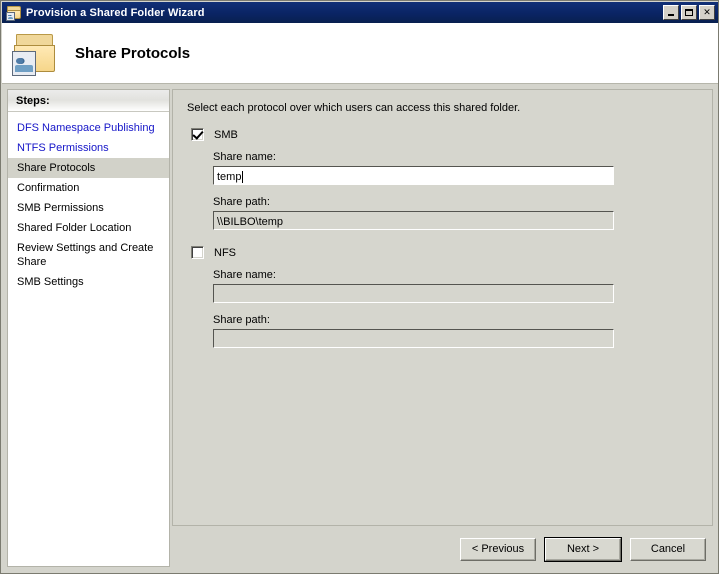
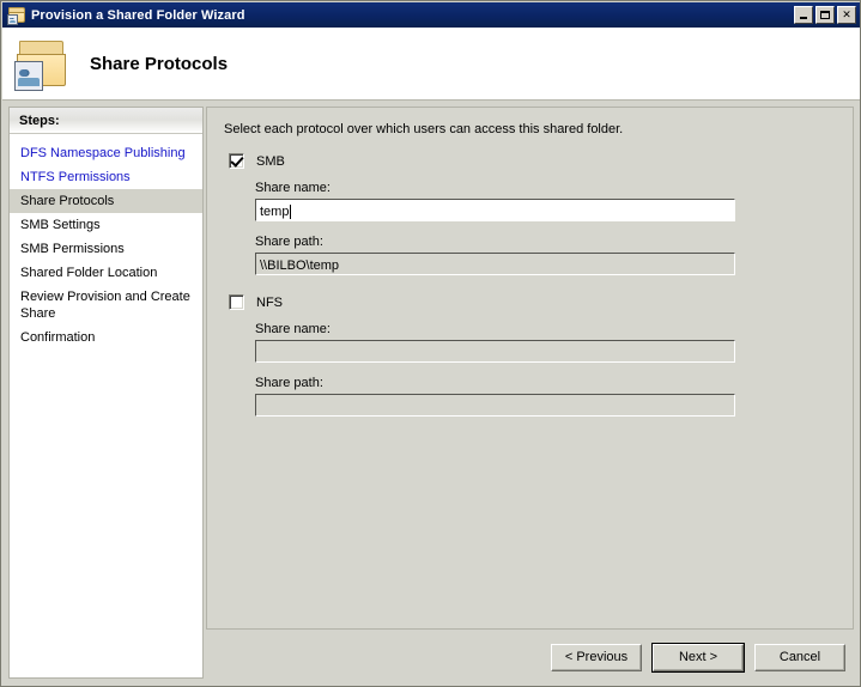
  Provision a Shared Folder Wizard
  ✕
  Share Protocols
  Steps:
  DFS Namespace Publishing
  NTFS Permissions
  Share Protocols
- Confirmation
+ SMB Settings
  SMB Permissions
  Shared Folder Location
- Review Settings and Create Share
+ Review Provision and Create Share
- SMB Settings
+ Confirmation
  Select each protocol over which users can access this shared folder.
  SMB
  Share name:
  temp
  Share path:
  \\BILBO\temp
  NFS
  Share name:
  Share path:
  < Previous
  Next >
  Cancel
